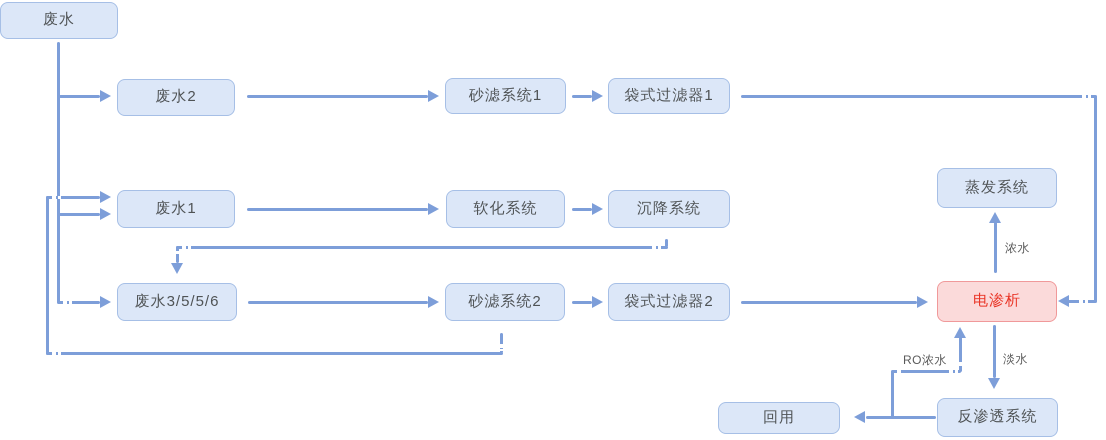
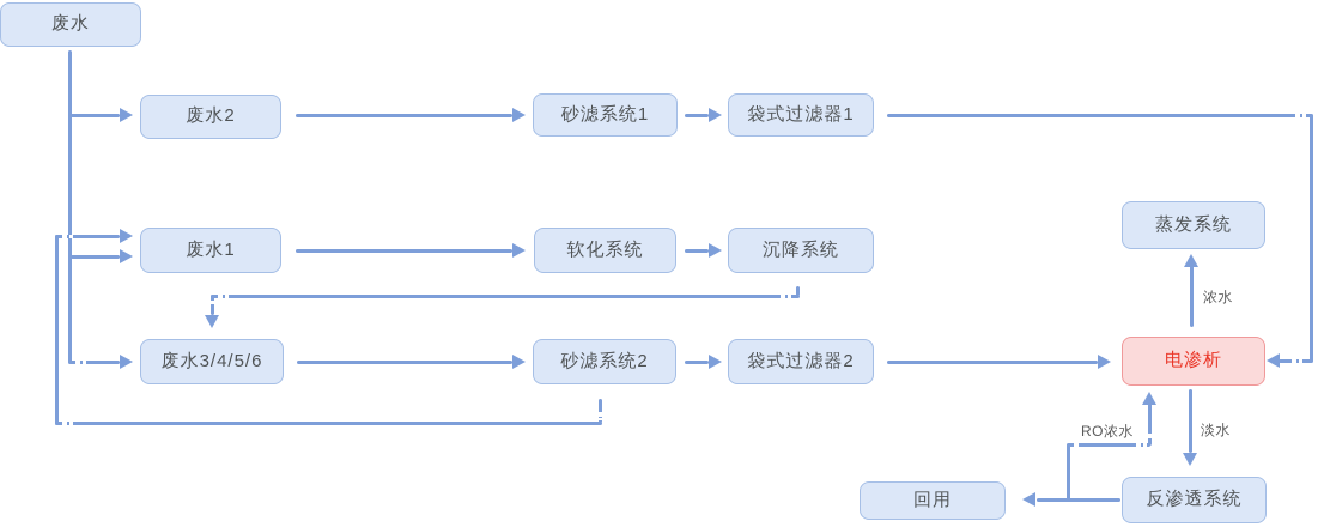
  废水
  废水2
  砂滤系统1
  袋式过滤器1
  废水1
  软化系统
  沉降系统
- 废水3/5/5/6
+ 废水3/4/5/6
  砂滤系统2
  袋式过滤器2
  电渗析
  蒸发系统
  反渗透系统
  回用
  浓水
  淡水
  RO浓水
